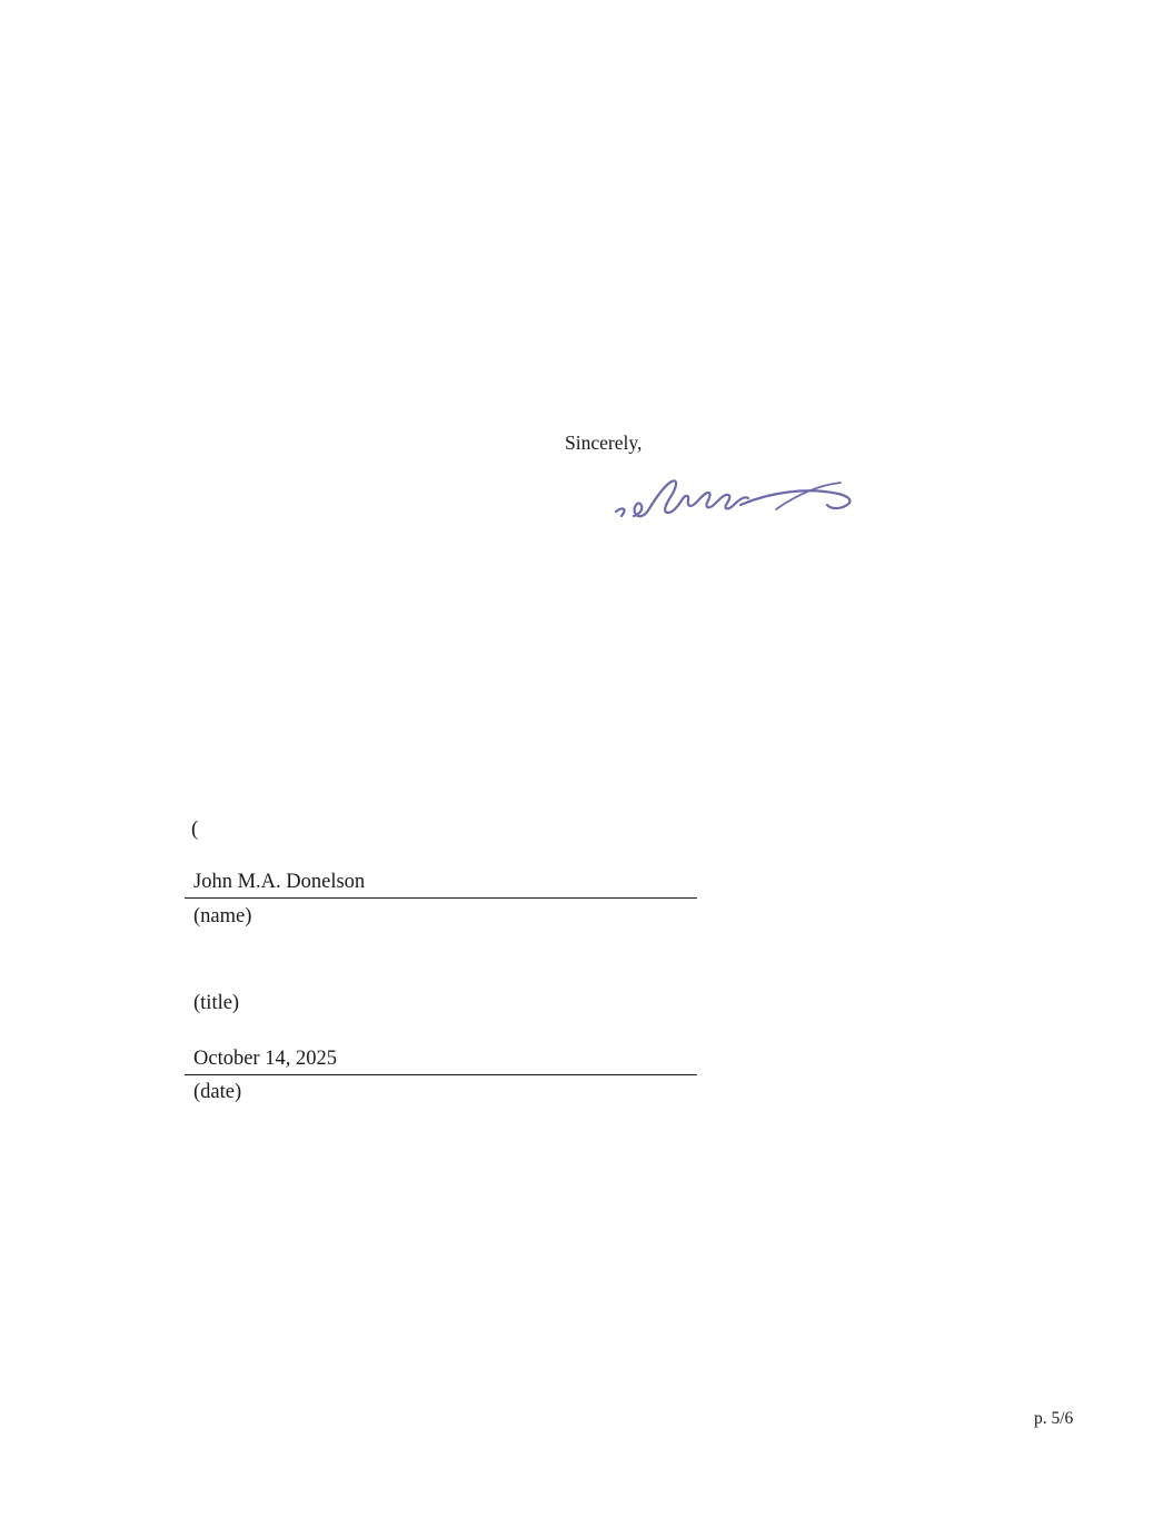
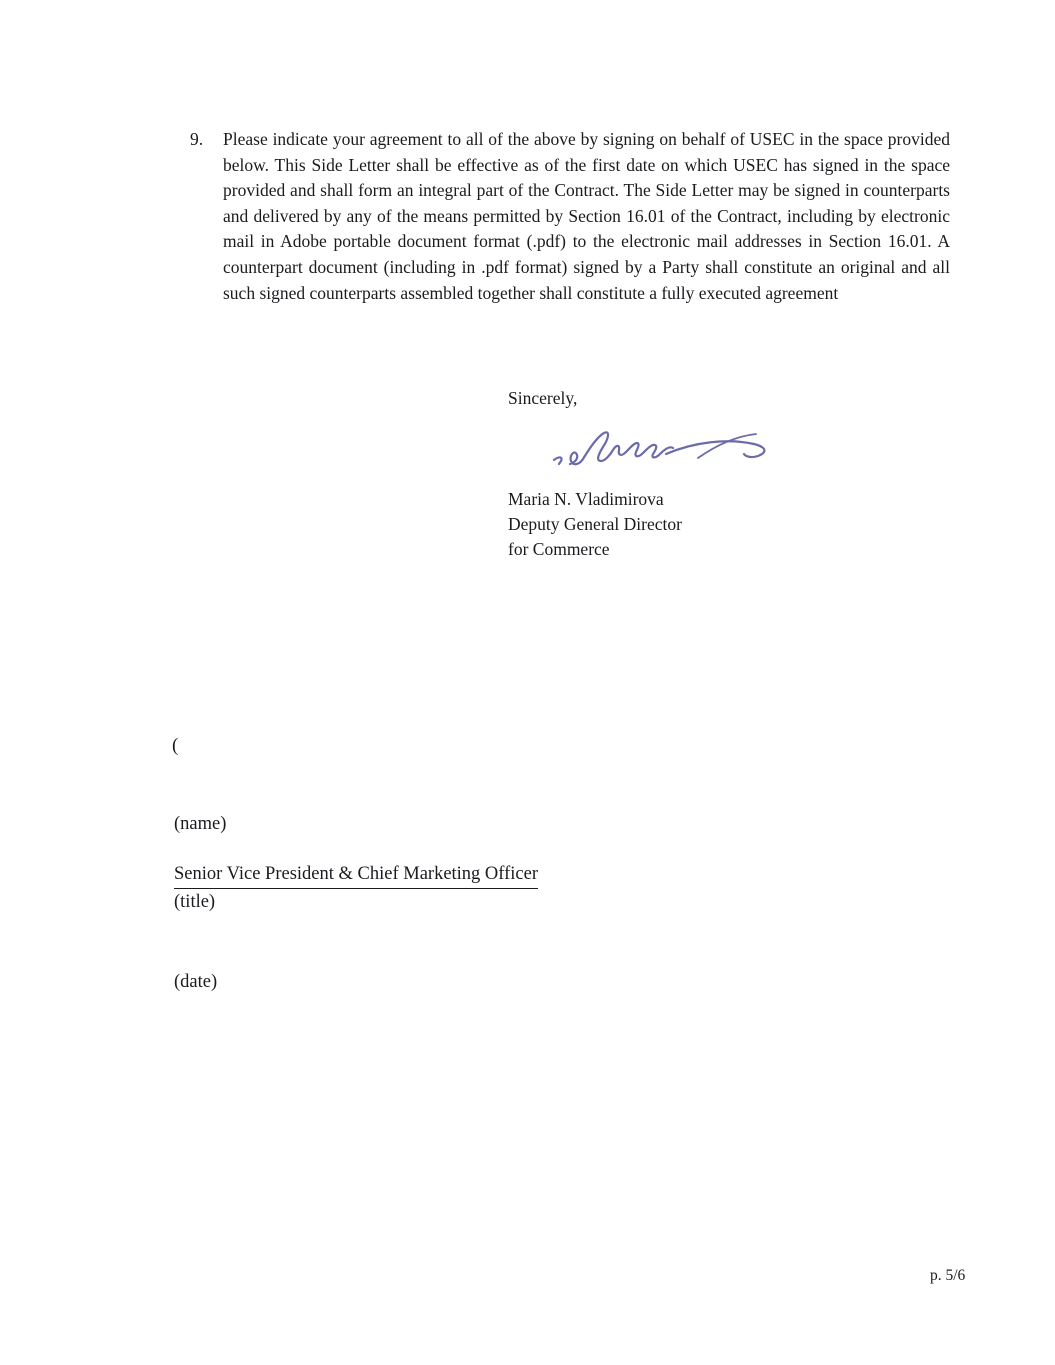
+ 9.
+ Please indicate your agreement to all of the above by signing on behalf of USEC in the space provided below. This Side Letter shall be effective as of the first date on which USEC has signed in the space provided and shall form an integral part of the Contract. The Side Letter may be signed in counterparts and delivered by any of the means permitted by Section 16.01 of the Contract, including by electronic mail in Adobe portable document format (.pdf) to the electronic mail addresses in Section 16.01. A counterpart document (including in .pdf format) signed by a Party shall constitute an original and all such signed counterparts assembled together shall constitute a fully executed agreement
  Sincerely,
+ Maria N. Vladimirova
+ Deputy General Director
+ for Commerce
  (
- John M.A. Donelson
  (name)
+ Senior Vice President & Chief Marketing Officer
  (title)
- October 14, 2025
  (date)
  p. 5/6
